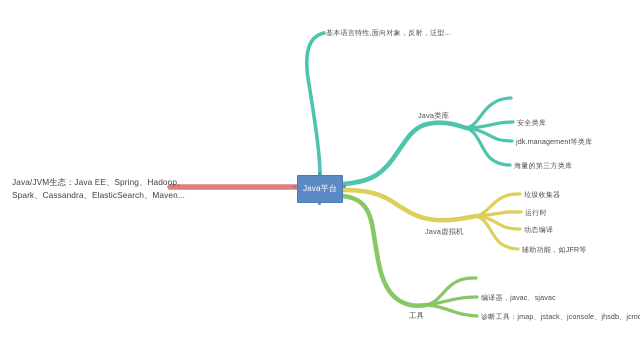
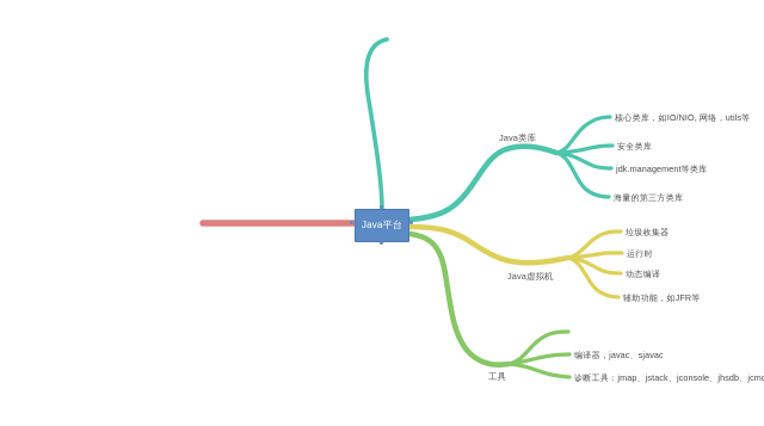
  Java平台
- Java/JVM生态：Java EE、Spring、Hadoop、Spark、Cassandra、ElasticSearch、Maven...
- 基本语言特性,面向对象，反射，泛型...
  Java类库
+ 核心类库，如IO/NIO, 网络，utils等
  安全类库
  jdk.management等类库
  海量的第三方类库
  Java虚拟机
  垃圾收集器
  运行时
  动态编译
  辅助功能，如JFR等
  工具
  编译器，javac、sjavac
  诊断工具：jmap、jstack、jconsole、jhsdb、jcm
